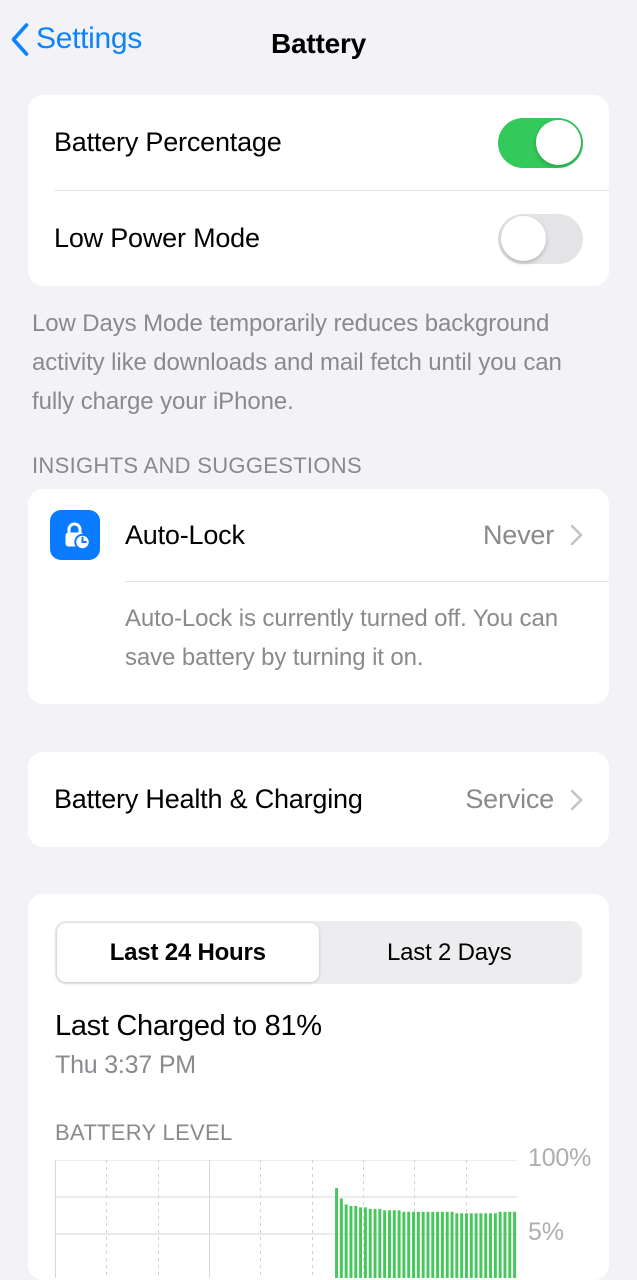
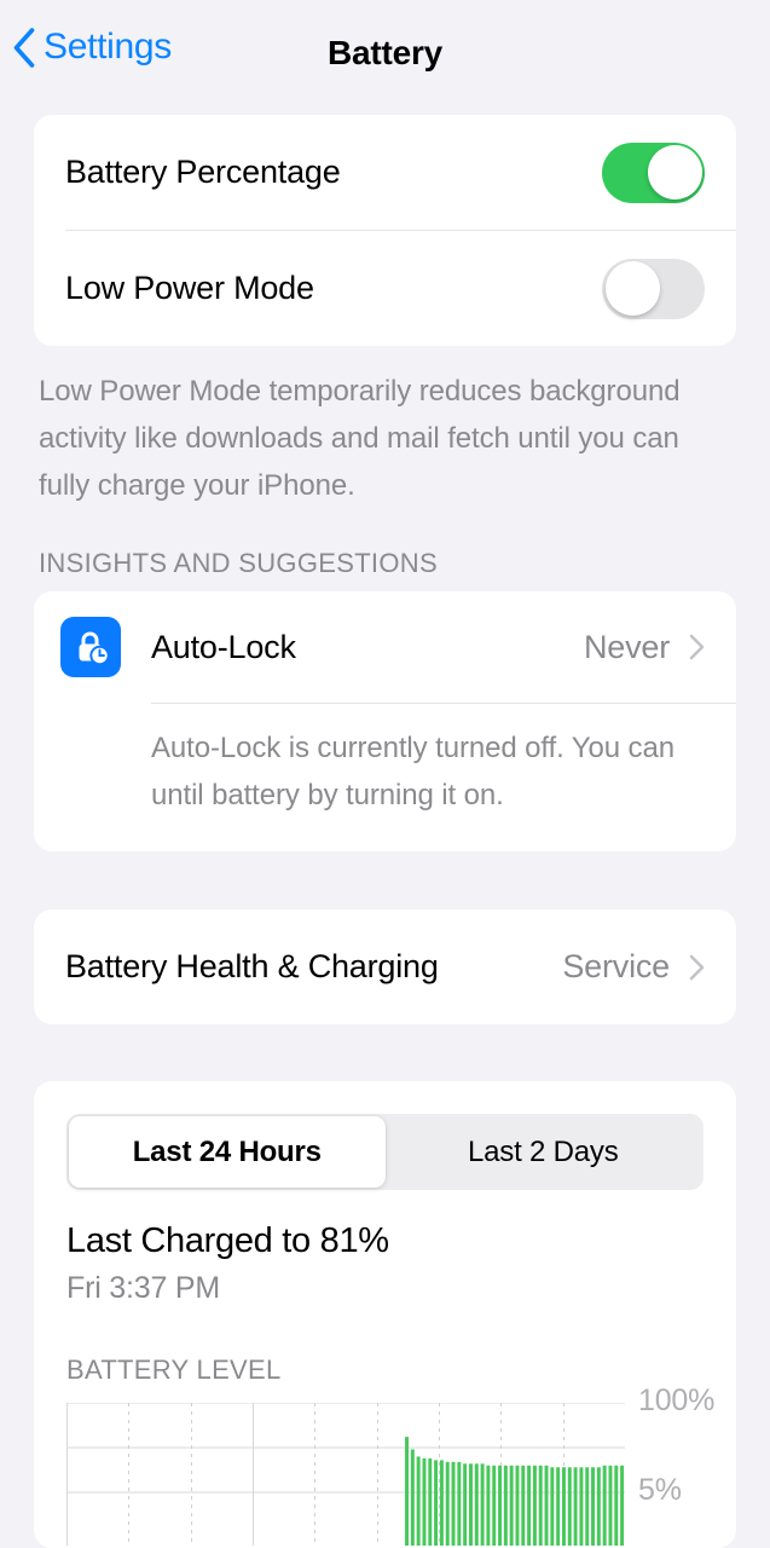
  Settings
  Battery
  Battery Percentage
  Low Power Mode
- Low Days Mode temporarily reduces background activity like downloads and mail fetch until you can fully charge your iPhone.
+ Low Power Mode temporarily reduces background activity like downloads and mail fetch until you can fully charge your iPhone.
  INSIGHTS AND SUGGESTIONS
  Auto-Lock
  Never
- Auto-Lock is currently turned off. You can save battery by turning it on.
+ Auto-Lock is currently turned off. You can until battery by turning it on.
  Battery Health & Charging
  Service
  Last 24 Hours
  Last 2 Days
  Last Charged to 81%
- Thu 3:37 PM
+ Fri 3:37 PM
  BATTERY LEVEL
  100%
  5%
